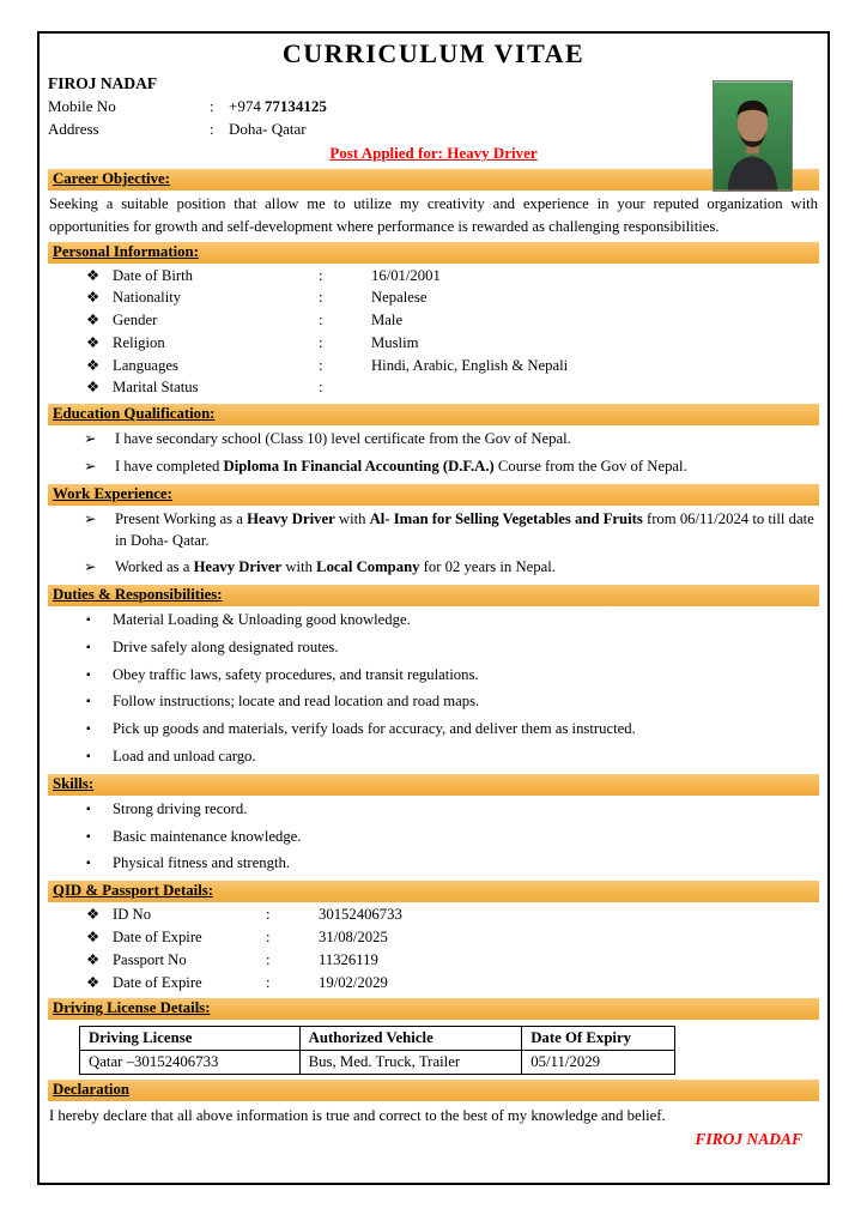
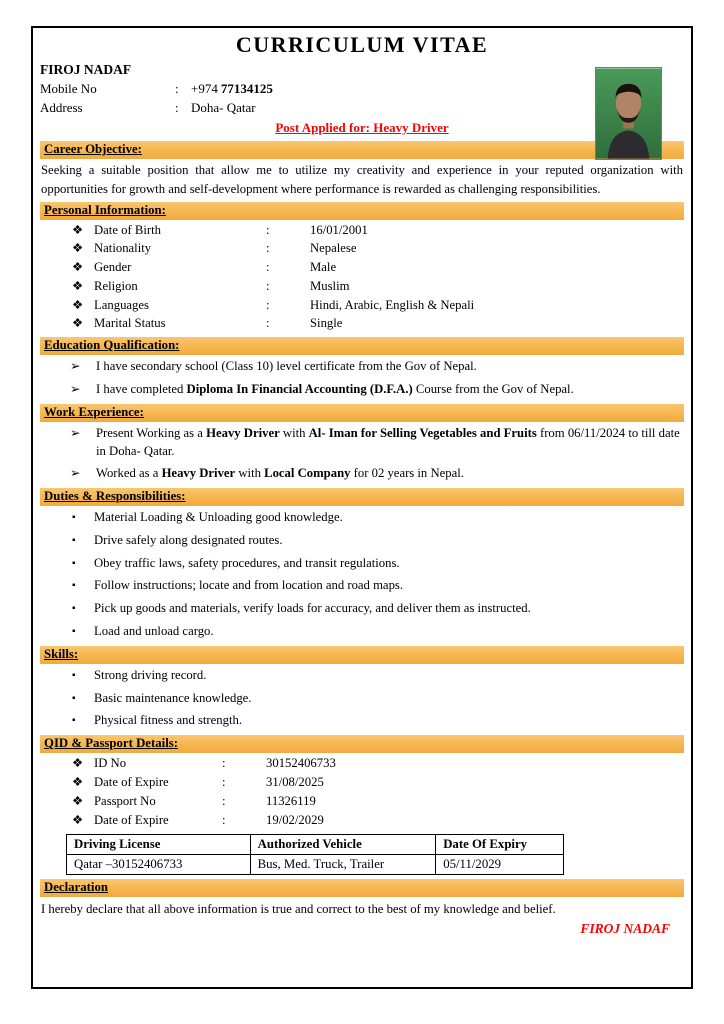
  CURRICULUM VITAE
  FIROJ NADAF
  Mobile No
  :
  +974 77134125
  Address
  :
  Doha- Qatar
  Post Applied for: Heavy Driver
  Career Objective:
  Seeking a suitable position that allow me to utilize my creativity and experience in your reputed organization with opportunities for growth and self-development where performance is rewarded as challenging responsibilities.
  Personal Information:
  ❖
  Date of Birth
  :
  16/01/2001
  ❖
  Nationality
  :
  Nepalese
  ❖
  Gender
  :
  Male
  ❖
  Religion
  :
  Muslim
  ❖
  Languages
  :
  Hindi, Arabic, English & Nepali
  ❖
  Marital Status
  :
+ Single
  Education Qualification:
  ➢
  I have secondary school (Class 10) level certificate from the Gov of Nepal.
  ➢
  I have completed Diploma In Financial Accounting (D.F.A.) Course from the Gov of Nepal.
  Work Experience:
  ➢
  Present Working as a Heavy Driver with Al- Iman for Selling Vegetables and Fruits from 06/11/2024 to till date in Doha- Qatar.
  ➢
  Worked as a Heavy Driver with Local Company for 02 years in Nepal.
  Duties & Responsibilities:
  ▪
  Material Loading & Unloading good knowledge.
  ▪
  Drive safely along designated routes.
  ▪
  Obey traffic laws, safety procedures, and transit regulations.
  ▪
- Follow instructions; locate and read location and road maps.
+ Follow instructions; locate and from location and road maps.
  ▪
  Pick up goods and materials, verify loads for accuracy, and deliver them as instructed.
  ▪
  Load and unload cargo.
  Skills:
  ▪
  Strong driving record.
  ▪
  Basic maintenance knowledge.
  ▪
  Physical fitness and strength.
  QID & Passport Details:
  ❖
  ID No
  :
  30152406733
  ❖
  Date of Expire
  :
  31/08/2025
  ❖
  Passport No
  :
  11326119
  ❖
  Date of Expire
  :
  19/02/2029
- Driving License Details:
  Driving License	Authorized Vehicle	Date Of Expiry
  Qatar –30152406733	Bus, Med. Truck, Trailer	05/11/2029
  Declaration
  I hereby declare that all above information is true and correct to the best of my knowledge and belief.
  FIROJ NADAF
